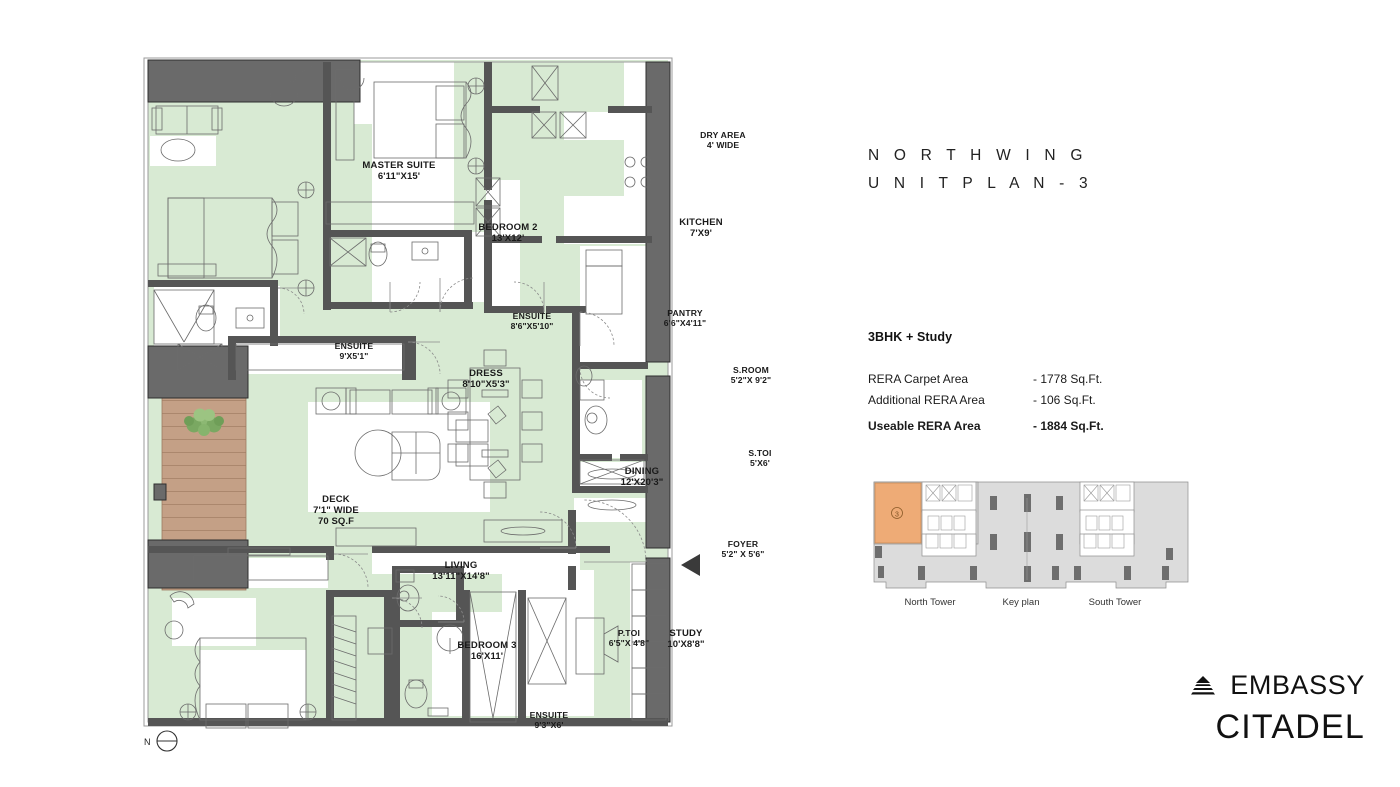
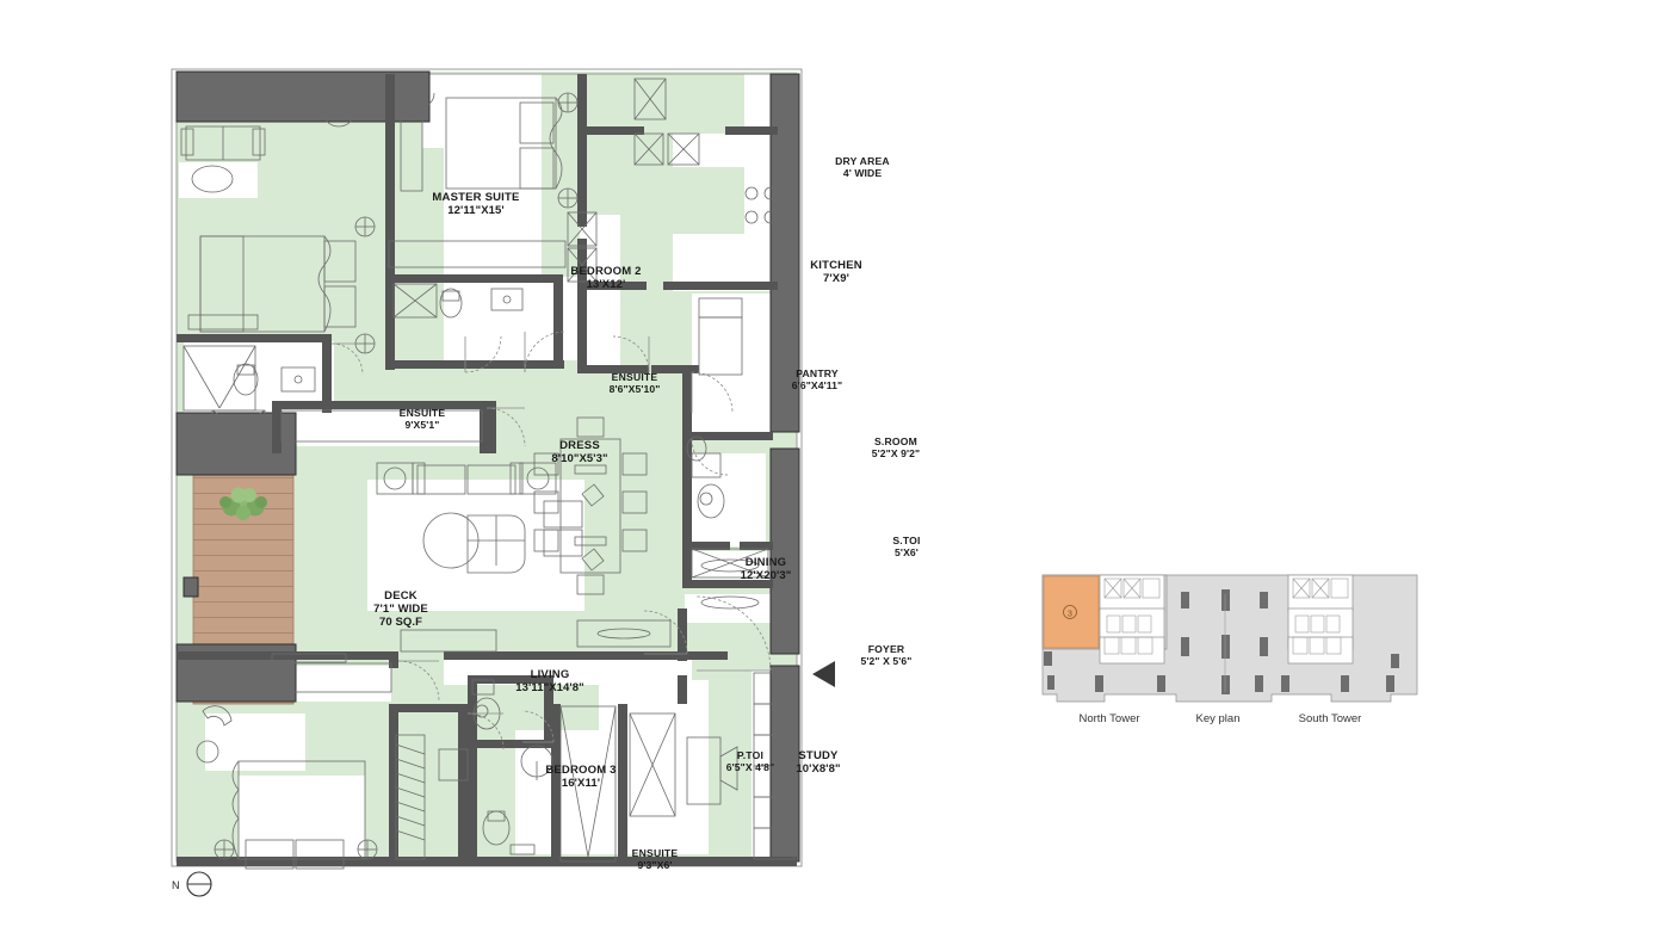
  MASTER SUITE
- 6'11"X15'
+ 12'11"X15'
  BEDROOM 2
  13'X12'
  DRY AREA
  4' WIDE
  KITCHEN
  7'X9'
  ENSUITE
  8'6"X5'10"
  PANTRY
  6'6"X4'11"
  ENSUITE
  9'X5'1"
  DRESS
  8'10"X5'3"
  S.ROOM
  5'2"X 9'2"
  S.TOI
  5'X6'
  DINING
  12'X20'3"
  DECK
  7'1" WIDE
  70 SQ.F
  LIVING
  13'11"X14'8"
  FOYER
  5'2" X 5'6"
  BEDROOM 3
  16'X11'
  P.TOI
  6'5"X 4'8"
  STUDY
  10'X8'8"
  ENSUITE
  9'3"X6'
  N
- N O R T H W I N G
- U N I T P L A N - 3
- 3BHK + Study
- RERA Carpet Area	- 1778 Sq.Ft.
- Additional RERA Area	- 106 Sq.Ft.
- Useable RERA Area	- 1884 Sq.Ft.
  North Tower
  Key plan
  South Tower
- EMBASSY
- CITADEL
